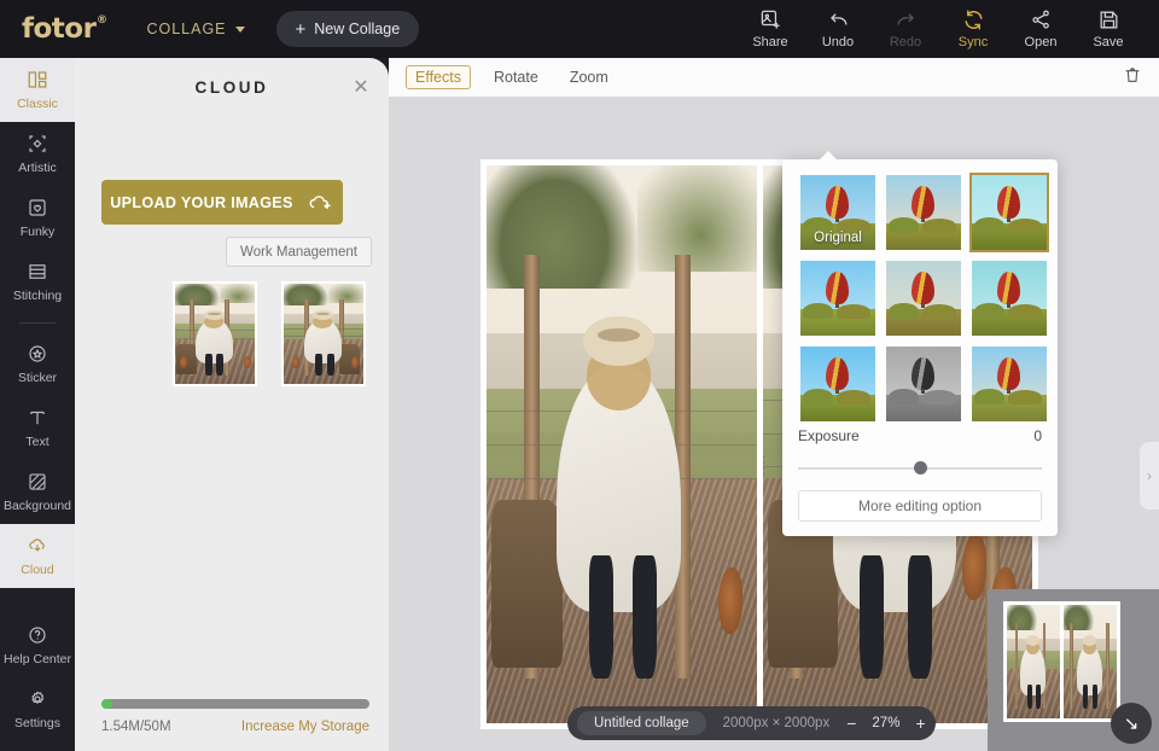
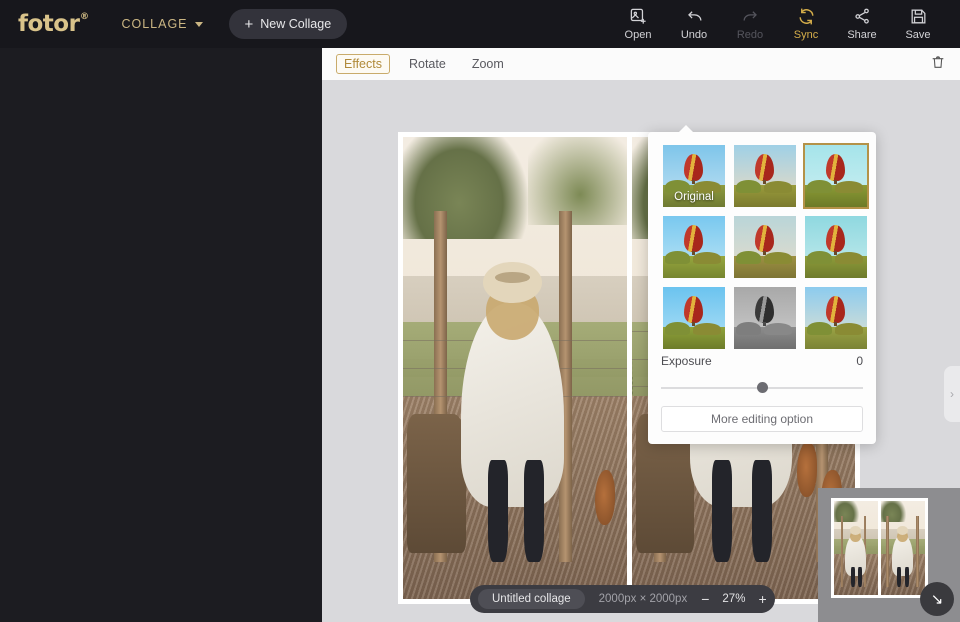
  fotor
  ®
  COLLAGE
  +
  New Collage
- Share
+ Open
  Undo
  Redo
  Sync
- Open
+ Share
  Save
- Classic
- Artistic
- Funky
- Stitching
- Sticker
- Text
- Background
- Cloud
- Help Center
- Settings
- CLOUD
- ✕
- UPLOAD YOUR IMAGES
- Work Management
- 1.54M/50M
- Increase My Storage
  Effects
  Rotate
  Zoom
  Original
  Exposure
  0
  More editing option
  ›
  Untitled collage
  2000px × 2000px
  −
  27%
  +
  ↘
